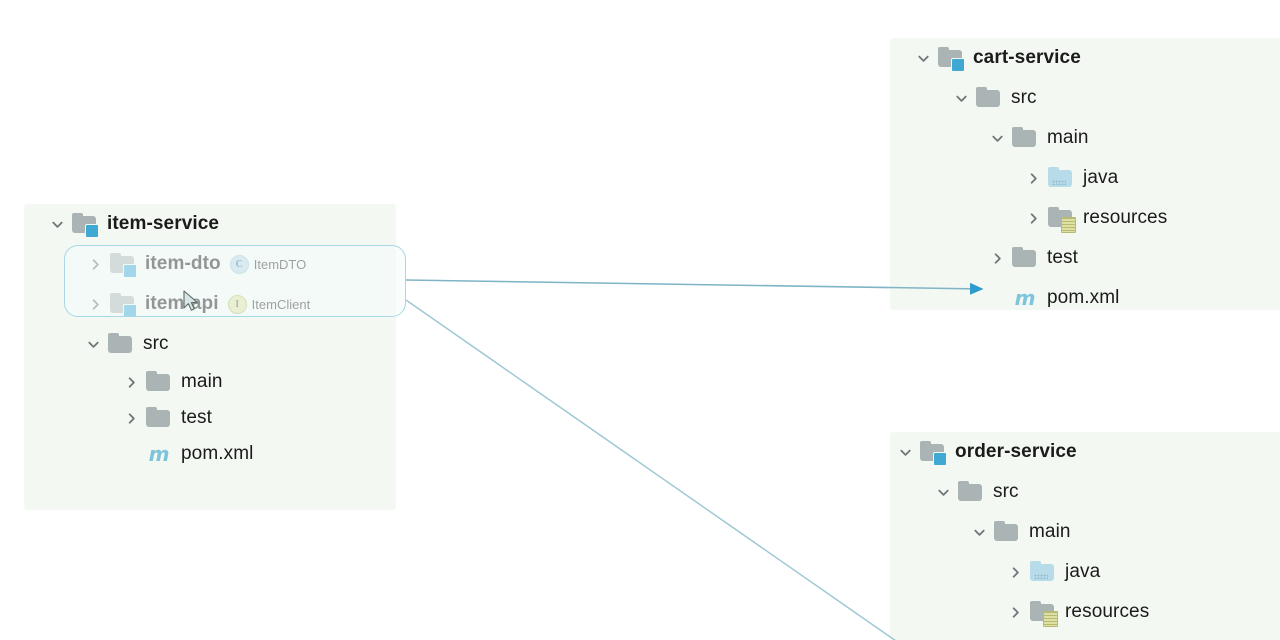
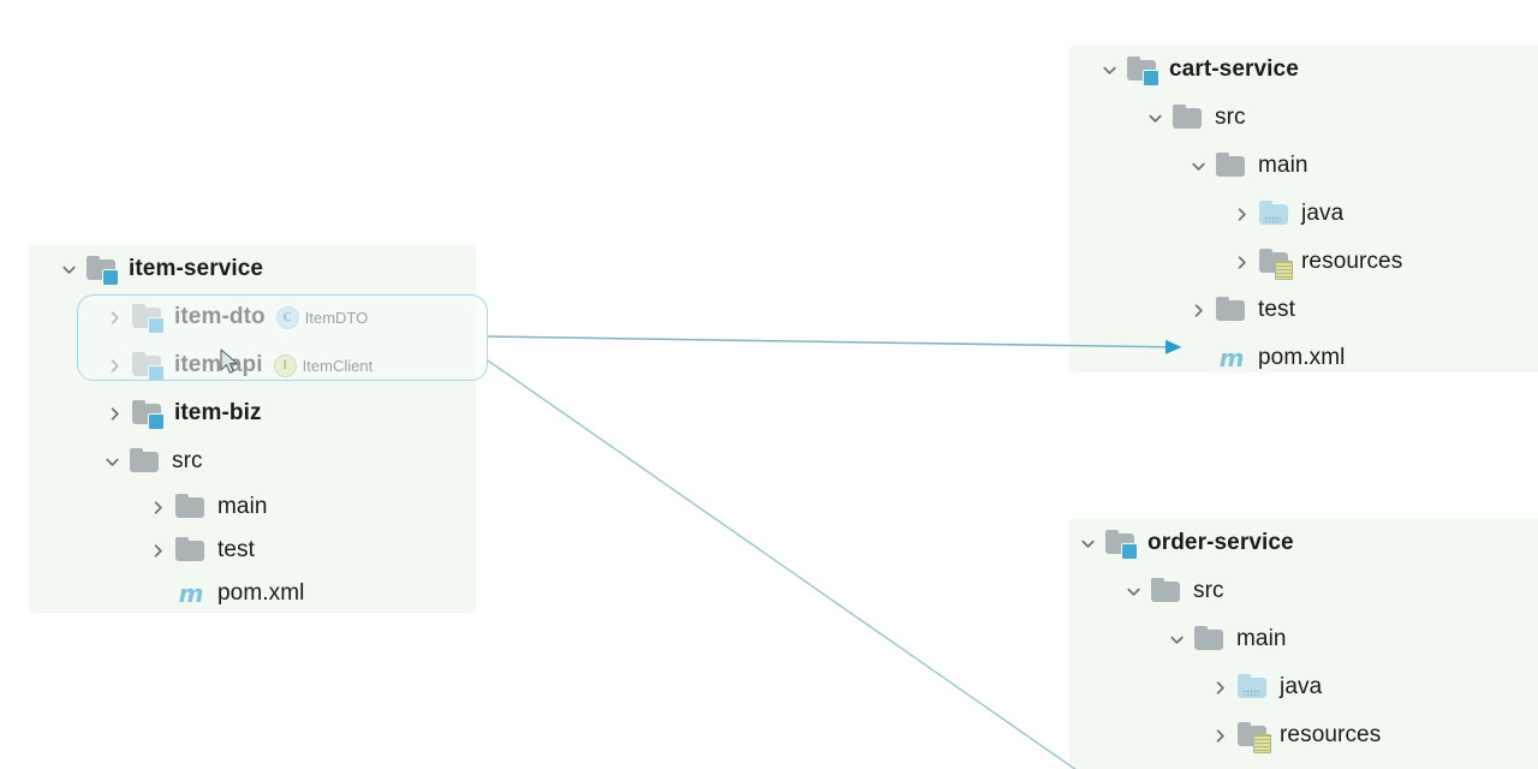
  item-service
  item-dto
  C
  ItemDTO
  itemapi
  I
  ItemClient
+ item-biz
  src
  main
  test
  m
  pom.xml
  cart-service
  src
  main
  java
  resources
  test
  m
  pom.xml
  order-service
  src
  main
  java
  resources
